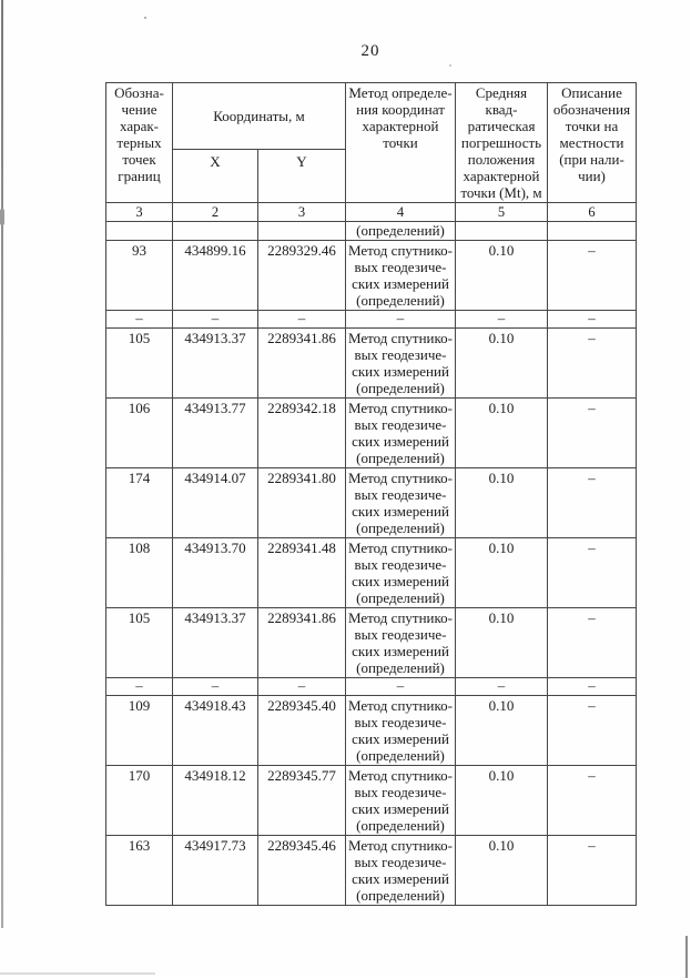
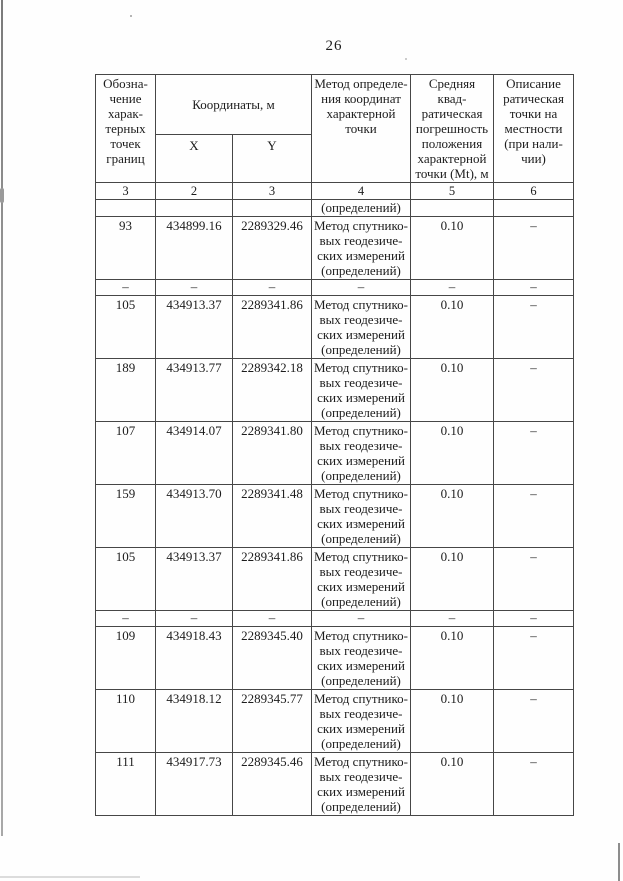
- 20
+ 26
- Обозна- чение харак- терных точек границ	Координаты, м	Метод определе- ния координат характерной точки	Средняя квад- ратическая погрешность положения характерной точки (Mt), м	Описание обозначения точки на местности (при нали- чии)
+ Обозна- чение харак- терных точек границ	Координаты, м	Метод определе- ния координат характерной точки	Средняя квад- ратическая погрешность положения характерной точки (Mt), м	Описание ратическая точки на местности (при нали- чии)
  X	Y
  3	2	3	4	5	6
  			(определений)
  93	434899.16	2289329.46	Метод спутнико- вых геодезиче- ских измерений (определений)	0.10	–
  –	–	–	–	–	–
  105	434913.37	2289341.86	Метод спутнико- вых геодезиче- ских измерений (определений)	0.10	–
- 106	434913.77	2289342.18	Метод спутнико- вых геодезиче- ских измерений (определений)	0.10	–
+ 189	434913.77	2289342.18	Метод спутнико- вых геодезиче- ских измерений (определений)	0.10	–
- 174	434914.07	2289341.80	Метод спутнико- вых геодезиче- ских измерений (определений)	0.10	–
+ 107	434914.07	2289341.80	Метод спутнико- вых геодезиче- ских измерений (определений)	0.10	–
- 108	434913.70	2289341.48	Метод спутнико- вых геодезиче- ских измерений (определений)	0.10	–
+ 159	434913.70	2289341.48	Метод спутнико- вых геодезиче- ских измерений (определений)	0.10	–
  105	434913.37	2289341.86	Метод спутнико- вых геодезиче- ских измерений (определений)	0.10	–
  –	–	–	–	–	–
  109	434918.43	2289345.40	Метод спутнико- вых геодезиче- ских измерений (определений)	0.10	–
- 170	434918.12	2289345.77	Метод спутнико- вых геодезиче- ских измерений (определений)	0.10	–
+ 110	434918.12	2289345.77	Метод спутнико- вых геодезиче- ских измерений (определений)	0.10	–
- 163	434917.73	2289345.46	Метод спутнико- вых геодезиче- ских измерений (определений)	0.10	–
+ 111	434917.73	2289345.46	Метод спутнико- вых геодезиче- ских измерений (определений)	0.10	–
